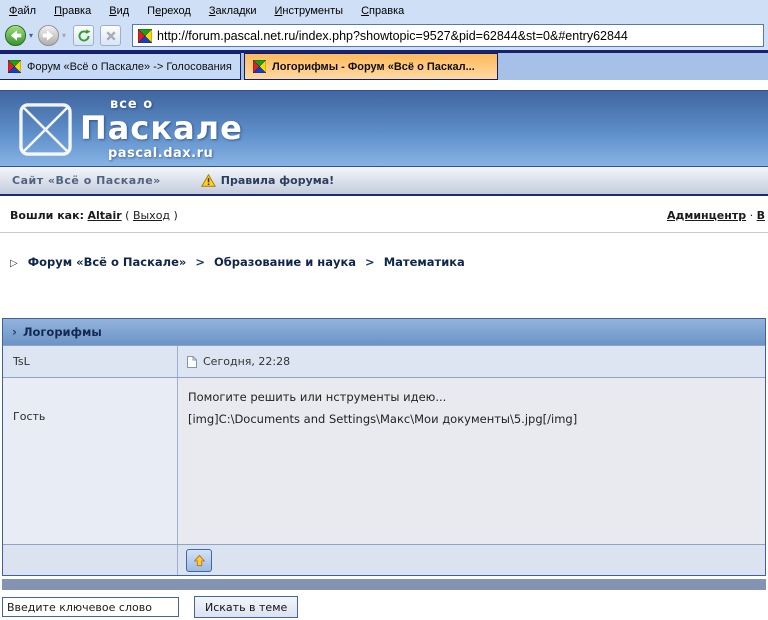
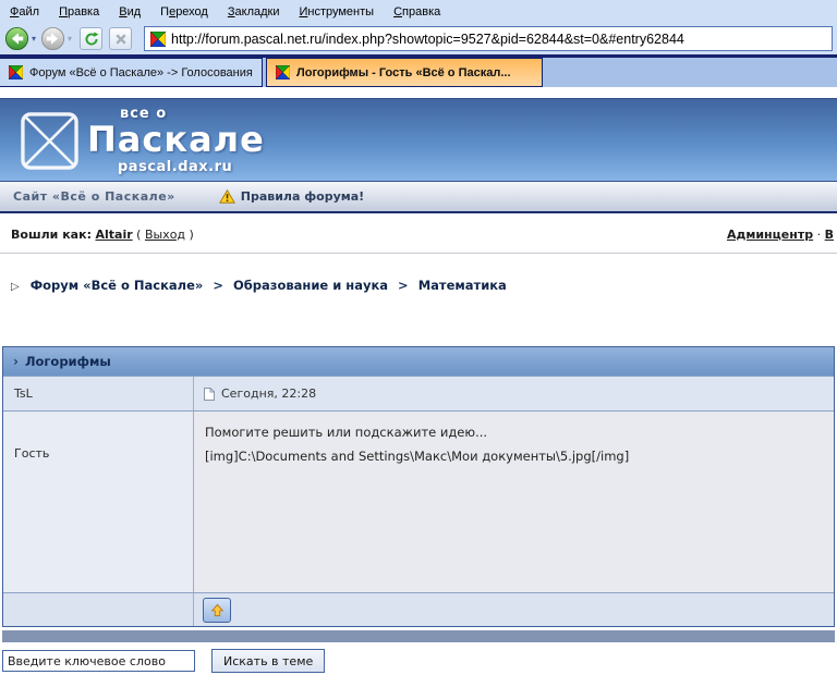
  Файл
  Правка
  Вид
  Переход
  Закладки
  Инструменты
  Справка
  ▾
  ▾
  http://forum.pascal.net.ru/index.php?showtopic=9527&pid=62844&st=0&#entry62844
  Форум «Всё о Паскале» -> Голосования
- Логорифмы - Форум «Всё о Паскал...
+ Логорифмы - Гость «Всё о Паскал...
  все о
  Паскале
  pascal.dax.ru
  Сайт «Всё о Паскале»
  Правила форума!
  Вошли как: Altair ( Выход )
  Админцентр · В
  ▷ Форум «Всё о Паскале» > Образование и наука > Математика
  ›
  Логорифмы
  TsL
  Сегодня, 22:28
  Гость
- Помогите решить или нструменты идею...
+ Помогите решить или подскажите идею...
  [img]C:\Documents and Settings\Макс\Мои документы\5.jpg[/img]
  Введите ключевое слово
  Искать в теме
